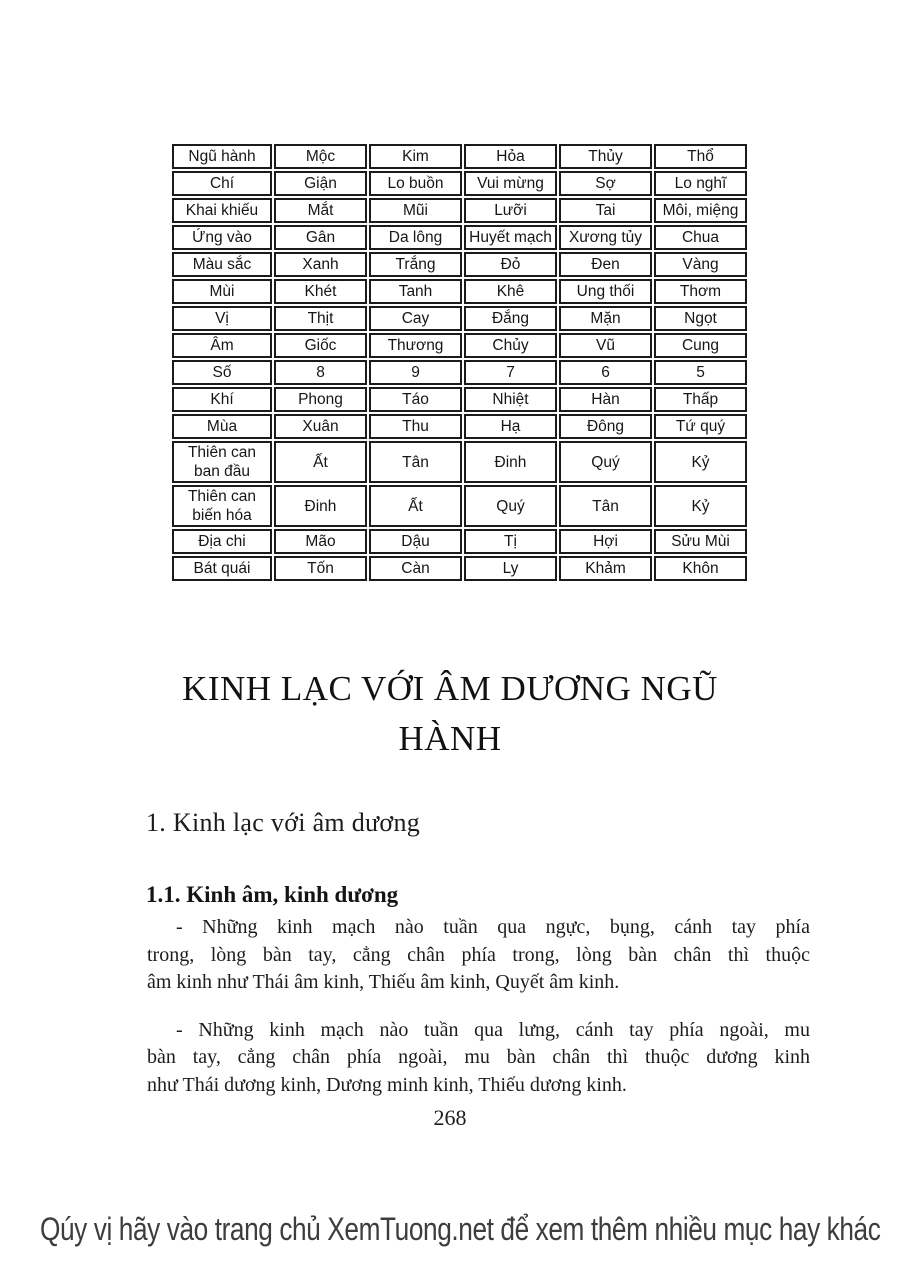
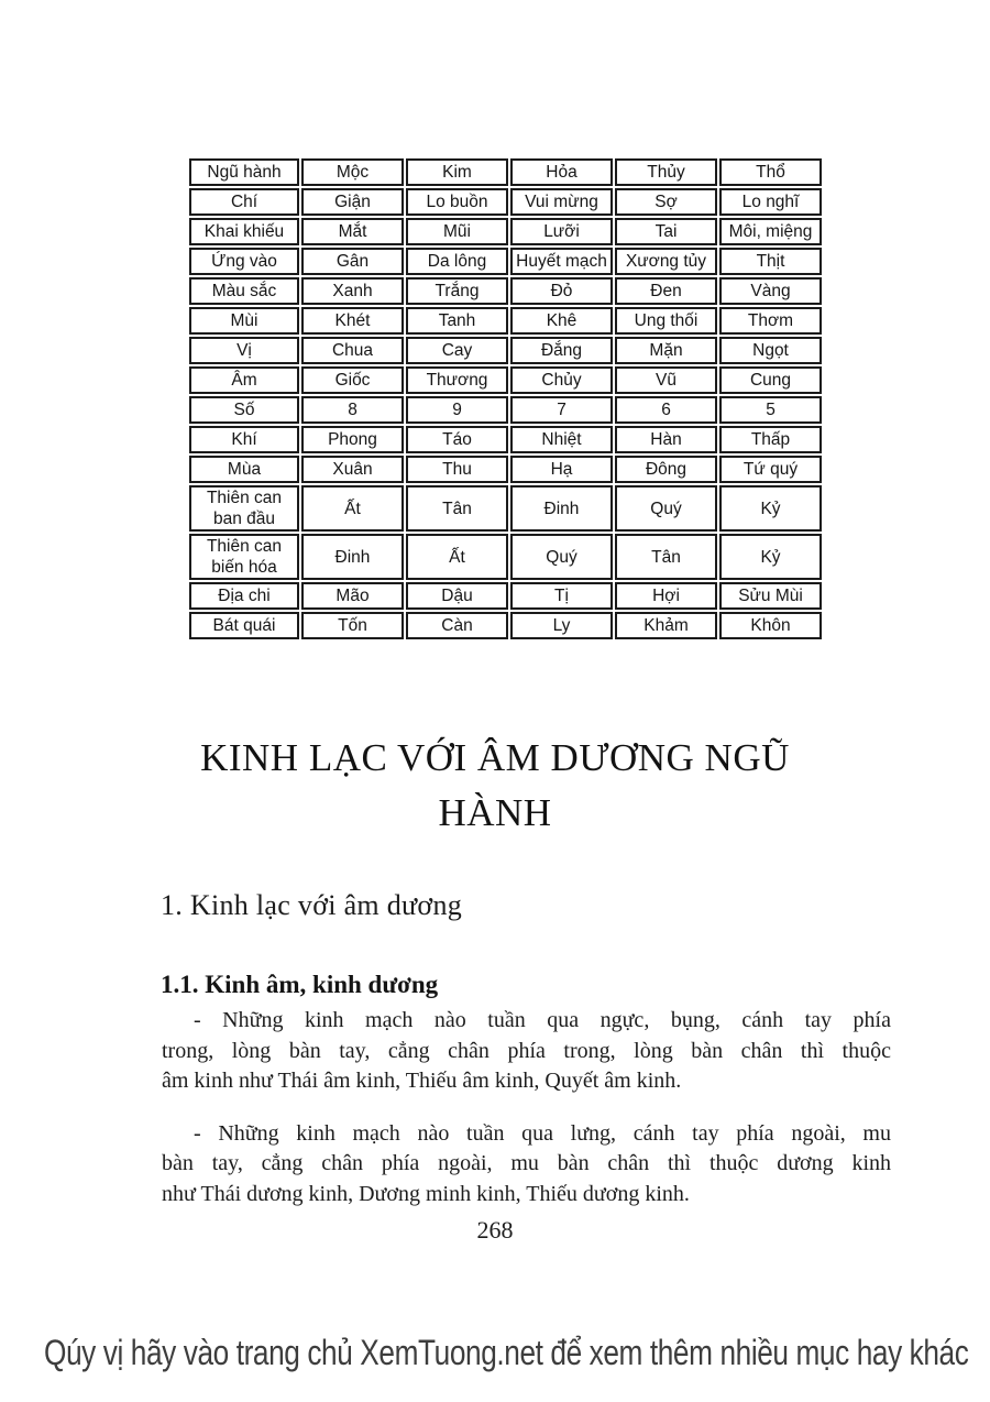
  Ngũ hành	Mộc	Kim	Hỏa	Thủy	Thổ
  Chí	Giận	Lo buồn	Vui mừng	Sợ	Lo nghĩ
  Khai khiếu	Mắt	Mũi	Lưỡi	Tai	Môi, miệng
- Ứng vào	Gân	Da lông	Huyết mạch	Xương tủy	Chua
+ Ứng vào	Gân	Da lông	Huyết mạch	Xương tủy	Thịt
  Màu sắc	Xanh	Trắng	Đỏ	Đen	Vàng
  Mùi	Khét	Tanh	Khê	Ung thối	Thơm
- Vị	Thịt	Cay	Đắng	Mặn	Ngọt
+ Vị	Chua	Cay	Đắng	Mặn	Ngọt
  Âm	Giốc	Thương	Chủy	Vũ	Cung
  Số	8	9	7	6	5
  Khí	Phong	Táo	Nhiệt	Hàn	Thấp
  Mùa	Xuân	Thu	Hạ	Đông	Tứ quý
  Thiên can ban đầu	Ất	Tân	Đinh	Quý	Kỷ
  Thiên can biến hóa	Đinh	Ất	Quý	Tân	Kỷ
  Địa chi	Mão	Dậu	Tị	Hợi	Sửu Mùi
  Bát quái	Tốn	Càn	Ly	Khảm	Khôn
  KINH LẠC VỚI ÂM DƯƠNG NGŨ
  HÀNH
  1. Kinh lạc với âm dương
  1.1. Kinh âm, kinh dương
  - Những kinh mạch nào tuần qua ngực, bụng, cánh tay phía
  trong, lòng bàn tay, cẳng chân phía trong, lòng bàn chân thì thuộc
  âm kinh như Thái âm kinh, Thiếu âm kinh, Quyết âm kinh.
  - Những kinh mạch nào tuần qua lưng, cánh tay phía ngoài, mu
  bàn tay, cẳng chân phía ngoài, mu bàn chân thì thuộc dương kinh
  như Thái dương kinh, Dương minh kinh, Thiếu dương kinh.
  268
  Qúy vị hãy vào trang chủ XemTuong.net để xem thêm nhiều mục hay khác
